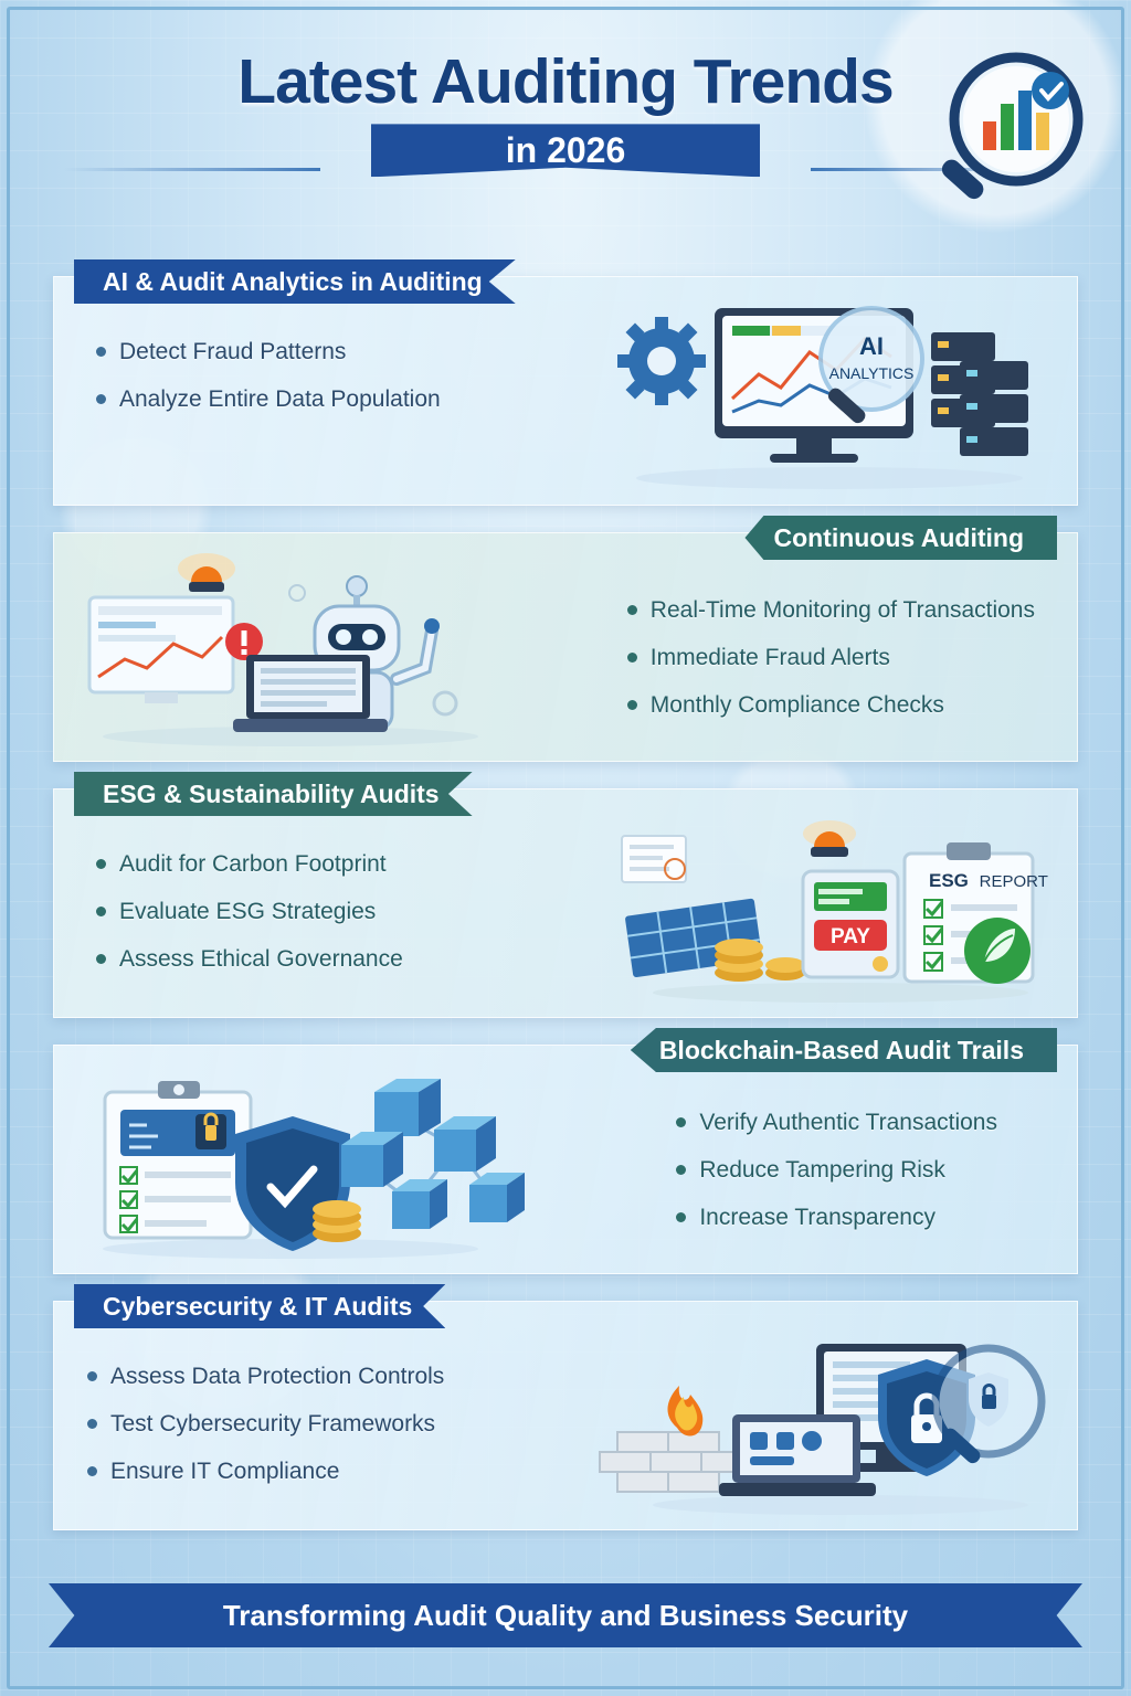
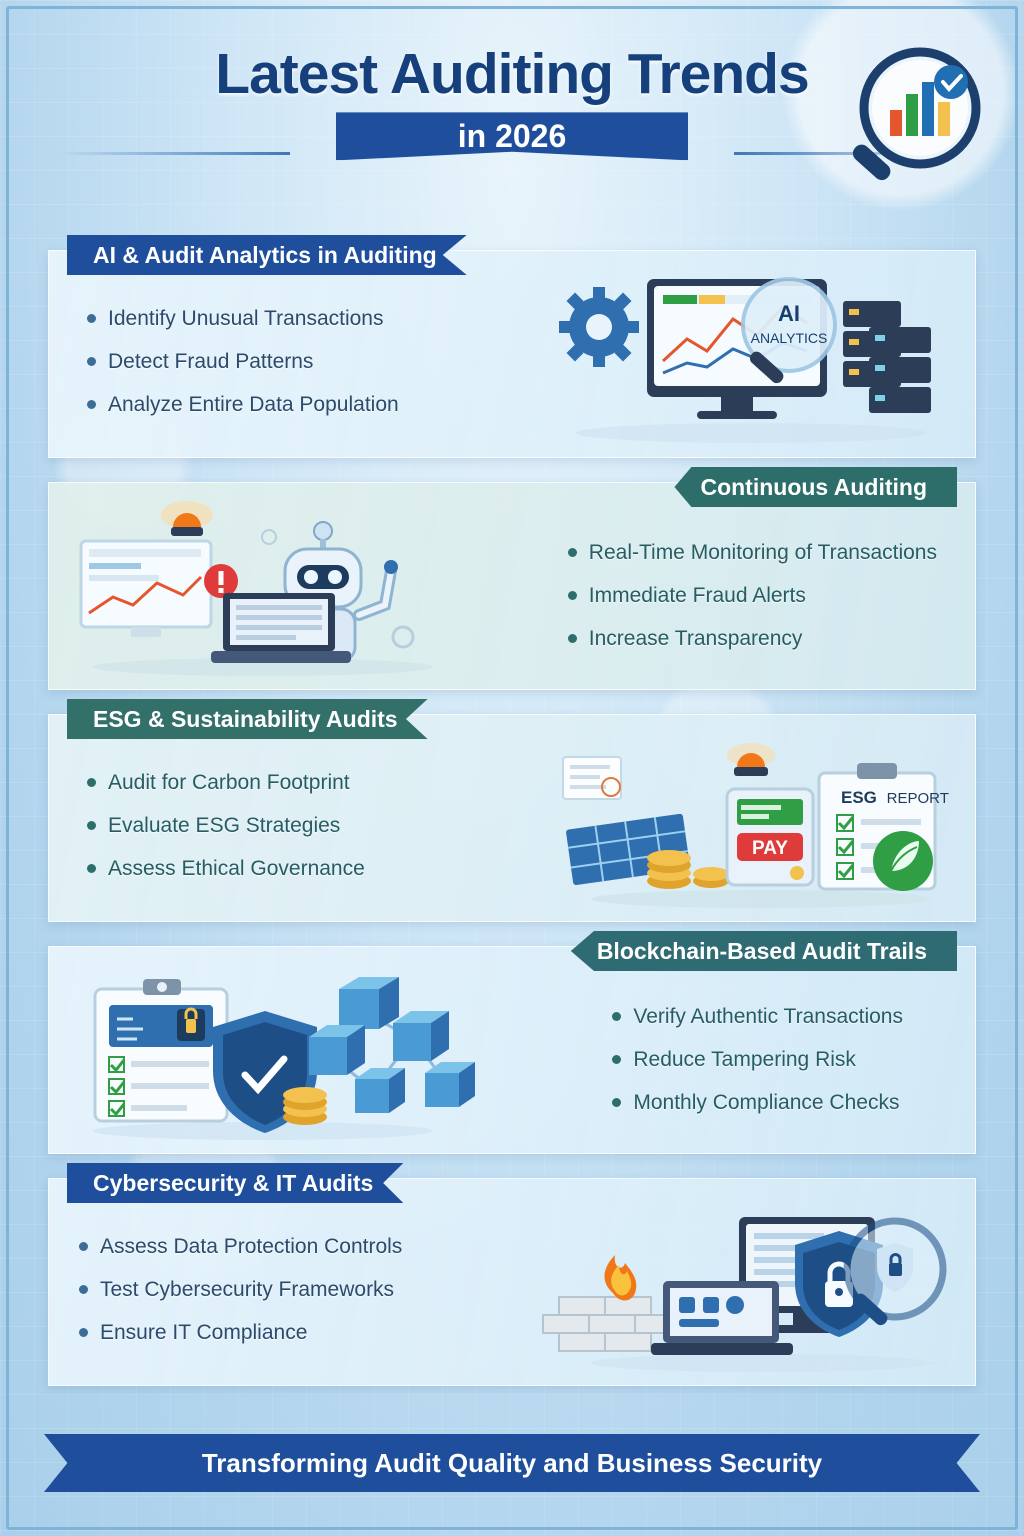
  Latest Auditing Trends
  in 2026
  AI & Audit Analytics in Auditing
+ Identify Unusual Transactions
  Detect Fraud Patterns
  Analyze Entire Data Population
  AI
  ANALYTICS
  Continuous Auditing
  Real-Time Monitoring of Transactions
  Immediate Fraud Alerts
- Monthly Compliance Checks
+ Increase Transparency
  ESG & Sustainability Audits
  Audit for Carbon Footprint
  Evaluate ESG Strategies
  Assess Ethical Governance
  PAY
  ESG REPORT
  Blockchain-Based Audit Trails
  Verify Authentic Transactions
  Reduce Tampering Risk
- Increase Transparency
+ Monthly Compliance Checks
  Cybersecurity & IT Audits
  Assess Data Protection Controls
  Test Cybersecurity Frameworks
  Ensure IT Compliance
  Transforming Audit Quality and Business Security
